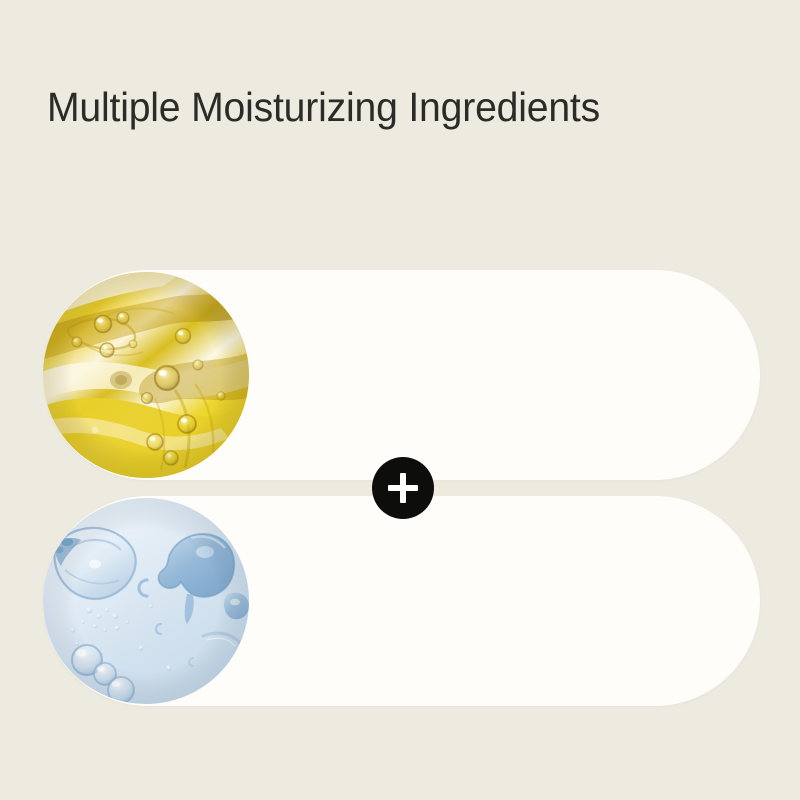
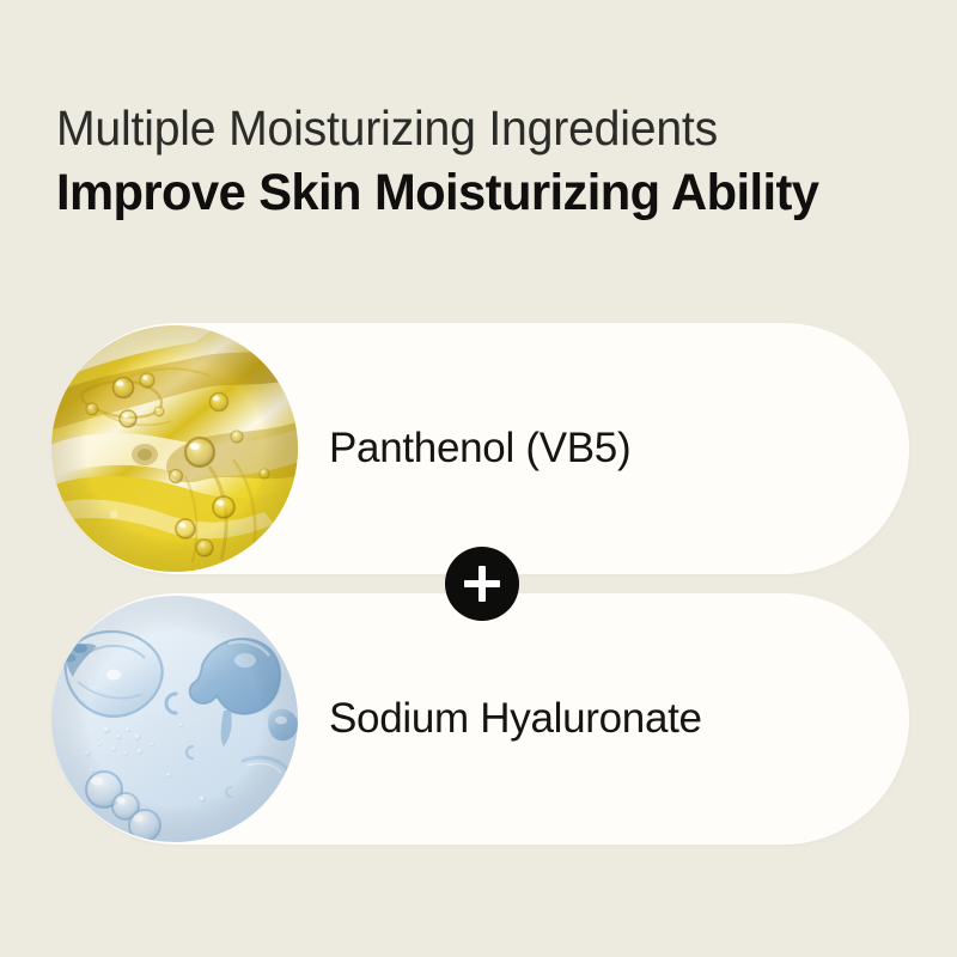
  Multiple Moisturizing Ingredients
+ Improve Skin Moisturizing Ability
+ Panthenol (VB5)
+ Sodium Hyaluronate
